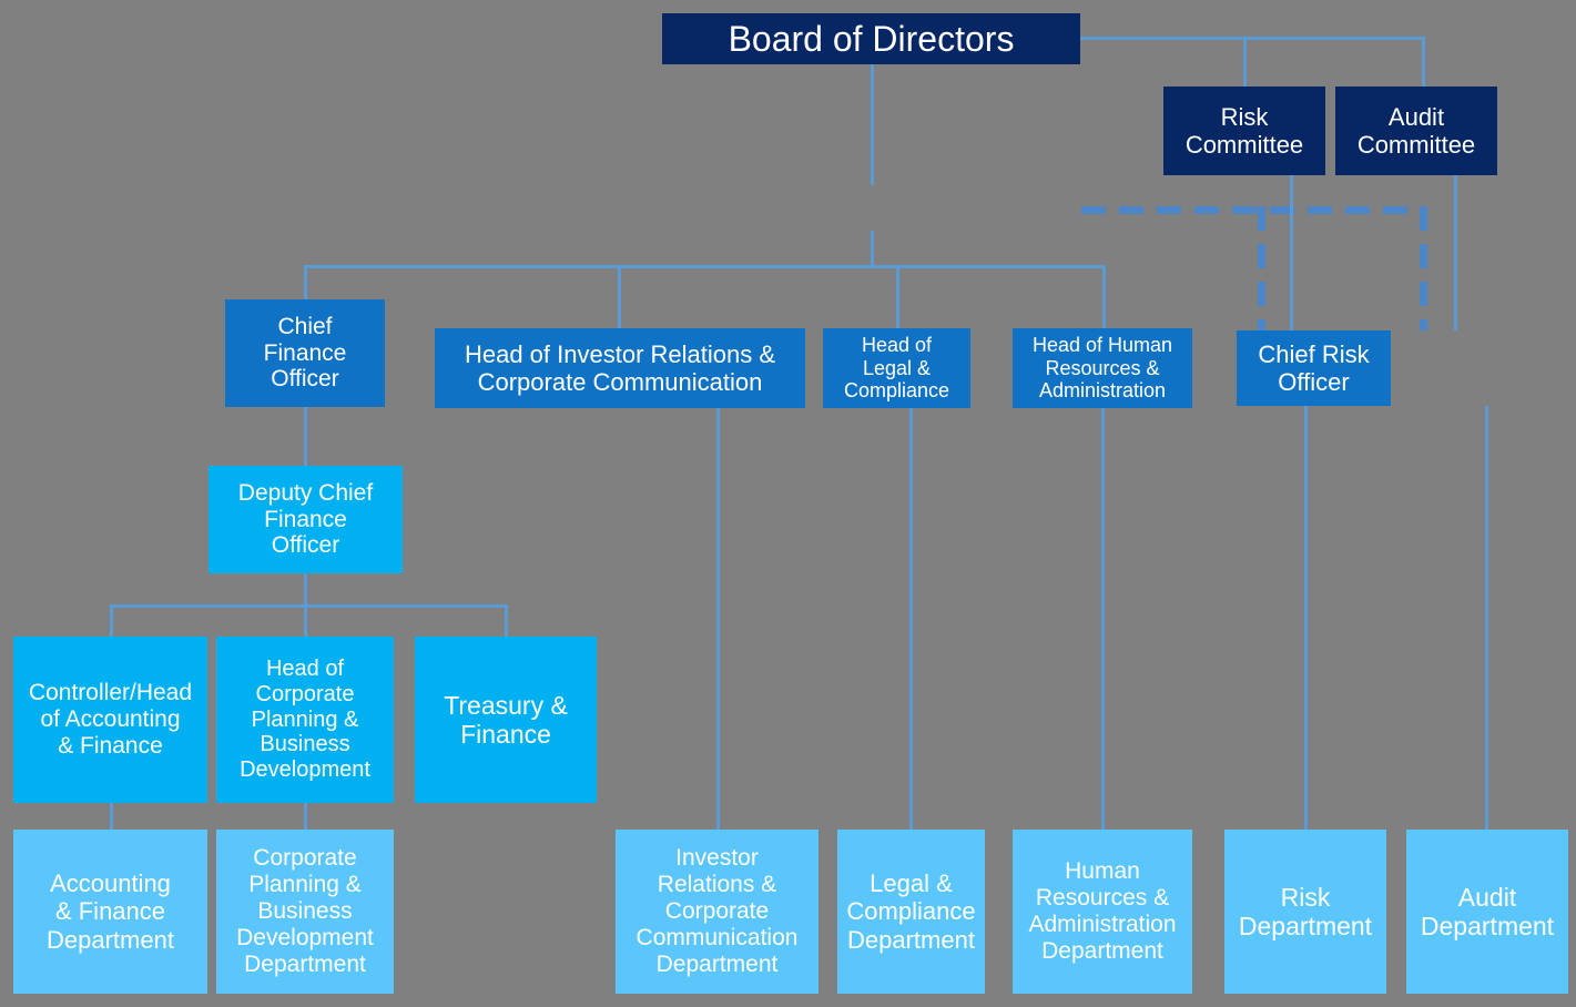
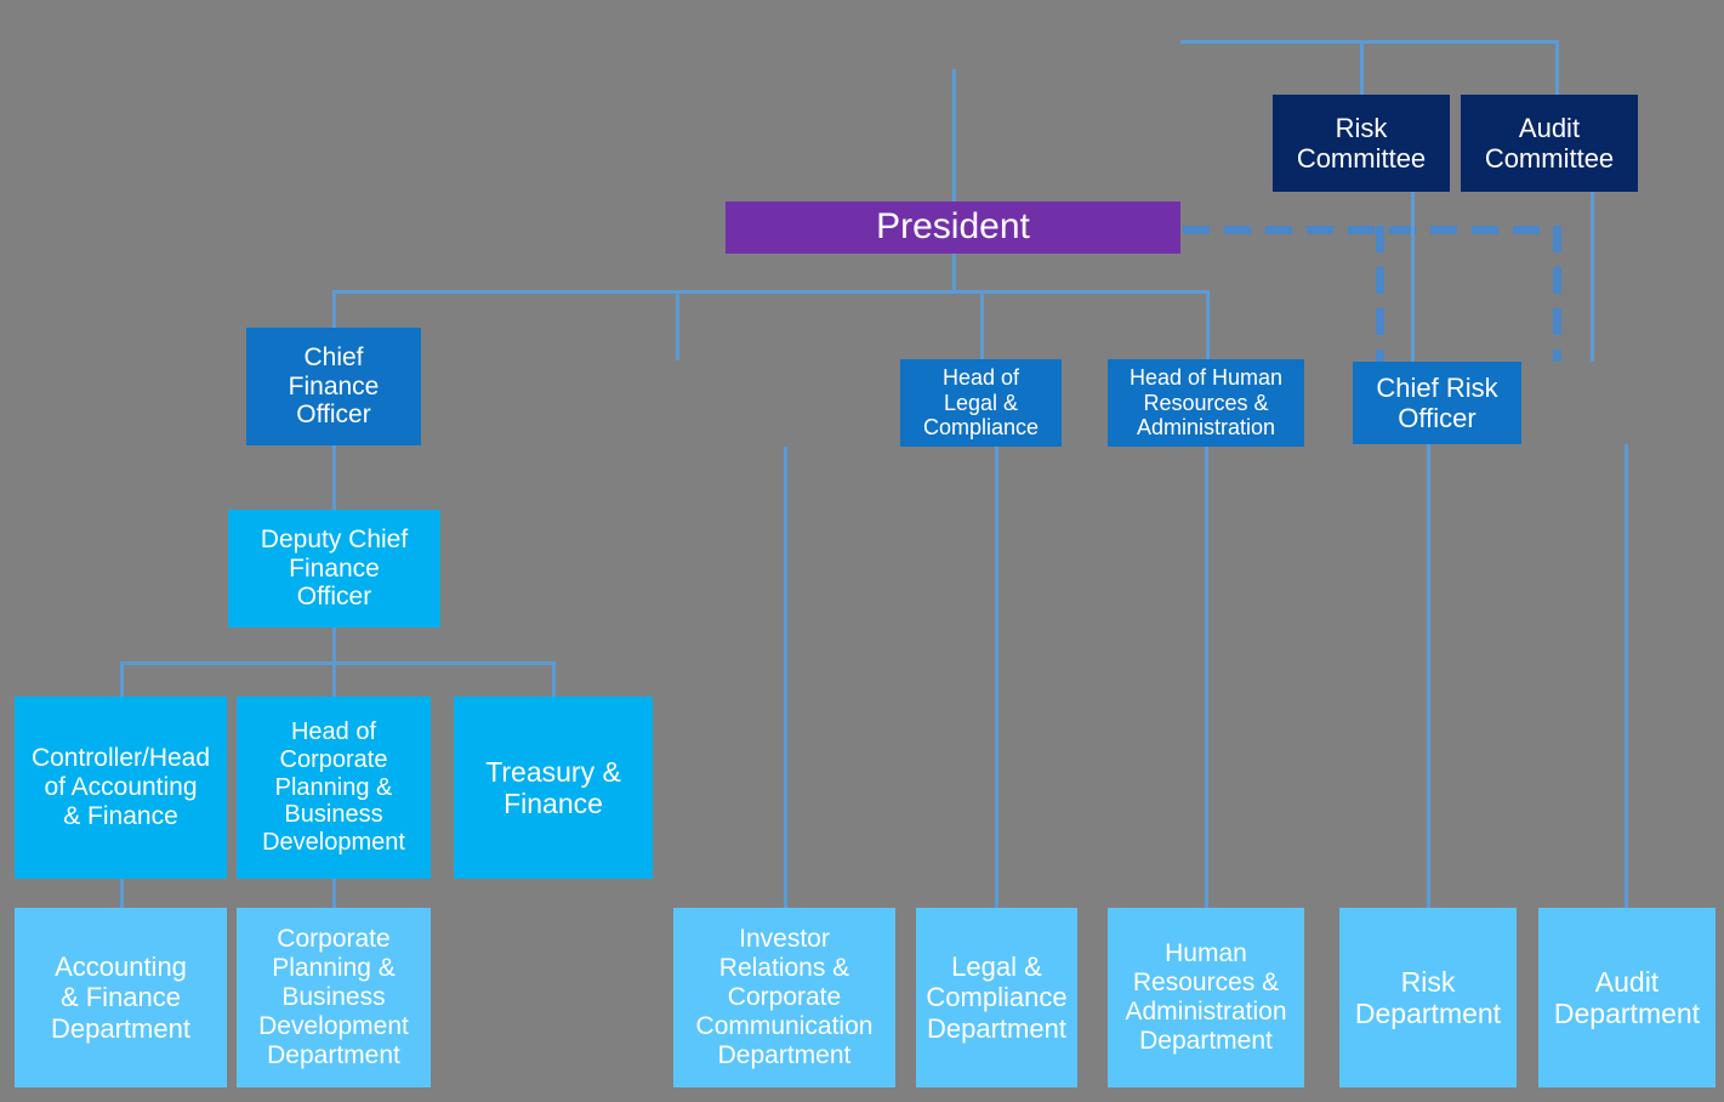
- Board of Directors
  Risk
  Committee
  Audit
  Committee
+ President
  Chief
  Finance
  Officer
- Head of Investor Relations &
- Corporate Communication
  Head of
  Legal &
  Compliance
  Head of Human
  Resources &
  Administration
  Chief Risk
  Officer
  Deputy Chief
  Finance
  Officer
  Controller/Head
  of Accounting
  & Finance
  Head of
  Corporate
  Planning &
  Business
  Development
  Treasury &
  Finance
  Accounting
  & Finance
  Department
  Corporate
  Planning &
  Business
  Development
  Department
  Investor
  Relations &
  Corporate
  Communication
  Department
  Legal &
  Compliance
  Department
  Human
  Resources &
  Administration
  Department
  Risk
  Department
  Audit
  Department
